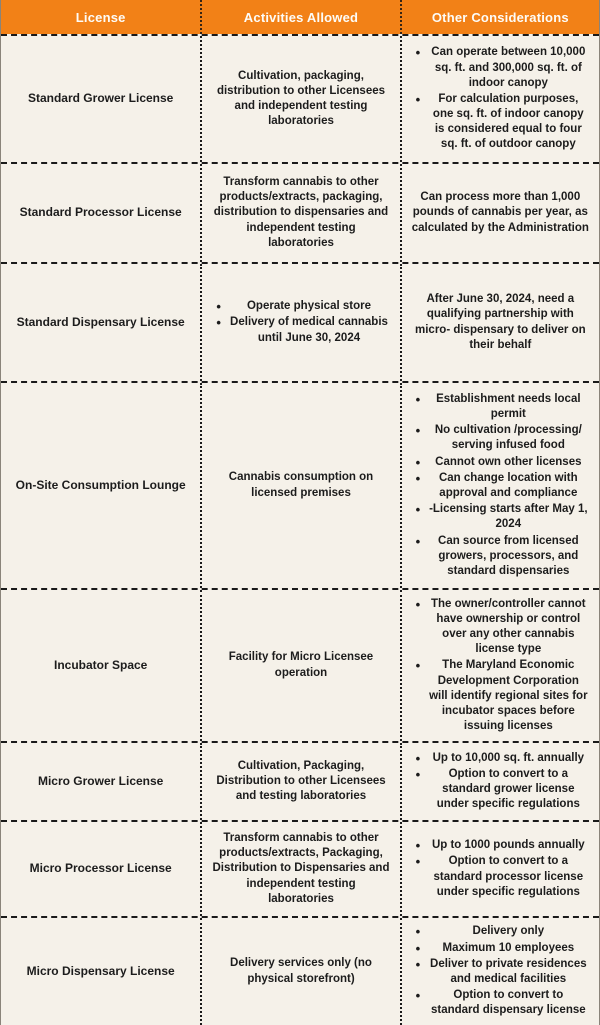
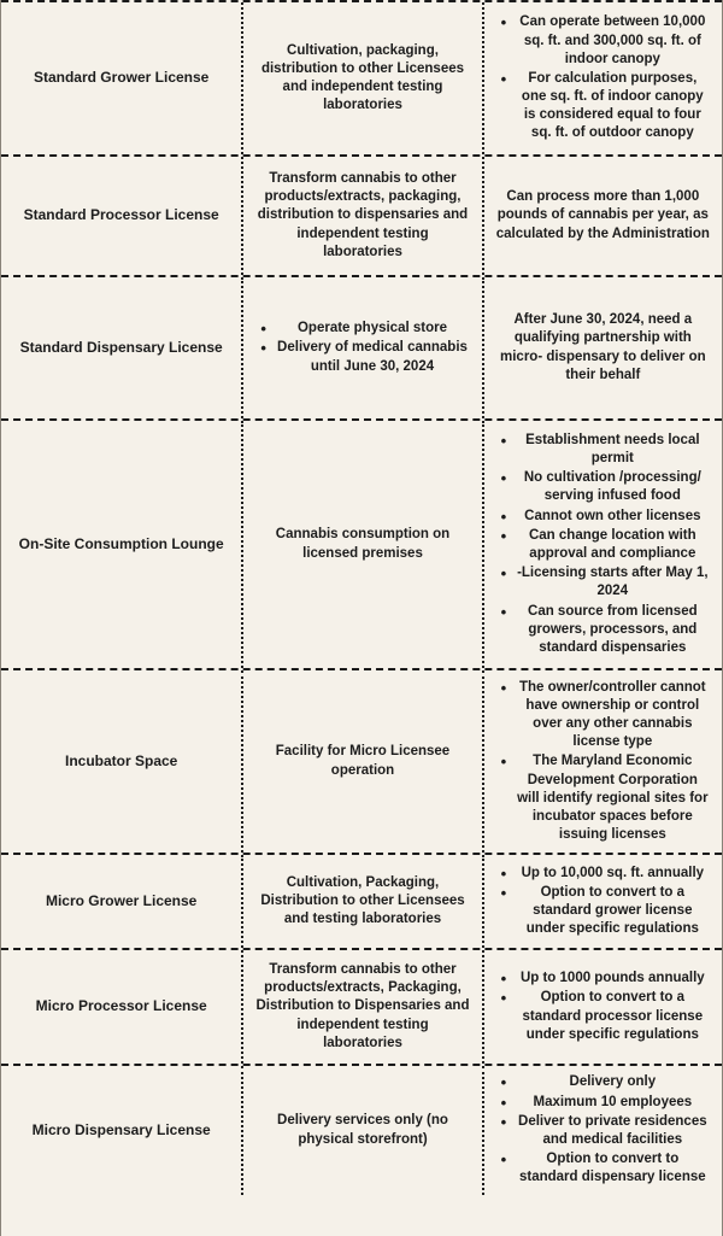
- License
- Activities Allowed
- Other Considerations
  Standard Grower License
  Cultivation, packaging, distribution to other Licensees and independent testing laboratories
  Can operate between 10,000 sq. ft. and 300,000 sq. ft. of indoor canopy
  For calculation purposes, one sq. ft. of indoor canopy is considered equal to four sq. ft. of outdoor canopy
  Standard Processor License
  Transform cannabis to other products/extracts, packaging, distribution to dispensaries and independent testing laboratories
  Can process more than 1,000 pounds of cannabis per year, as calculated by the Administration
  Standard Dispensary License
  Operate physical store
  Delivery of medical cannabis until June 30, 2024
  After June 30, 2024, need a qualifying partnership with micro- dispensary to deliver on their behalf
  On-Site Consumption Lounge
  Cannabis consumption on licensed premises
  Establishment needs local permit
  No cultivation /processing/ serving infused food
  Cannot own other licenses
  Can change location with approval and compliance
  -Licensing starts after May 1, 2024
  Can source from licensed growers, processors, and standard dispensaries
  Incubator Space
  Facility for Micro Licensee operation
  The owner/controller cannot have ownership or control over any other cannabis license type
  The Maryland Economic Development Corporation will identify regional sites for incubator spaces before issuing licenses
  Micro Grower License
  Cultivation, Packaging, Distribution to other Licensees and testing laboratories
  Up to 10,000 sq. ft. annually
  Option to convert to a standard grower license under specific regulations
  Micro Processor License
  Transform cannabis to other products/extracts, Packaging, Distribution to Dispensaries and independent testing laboratories
  Up to 1000 pounds annually
  Option to convert to a standard processor license under specific regulations
  Micro Dispensary License
  Delivery services only (no physical storefront)
  Delivery only
  Maximum 10 employees
  Deliver to private residences and medical facilities
  Option to convert to standard dispensary license
